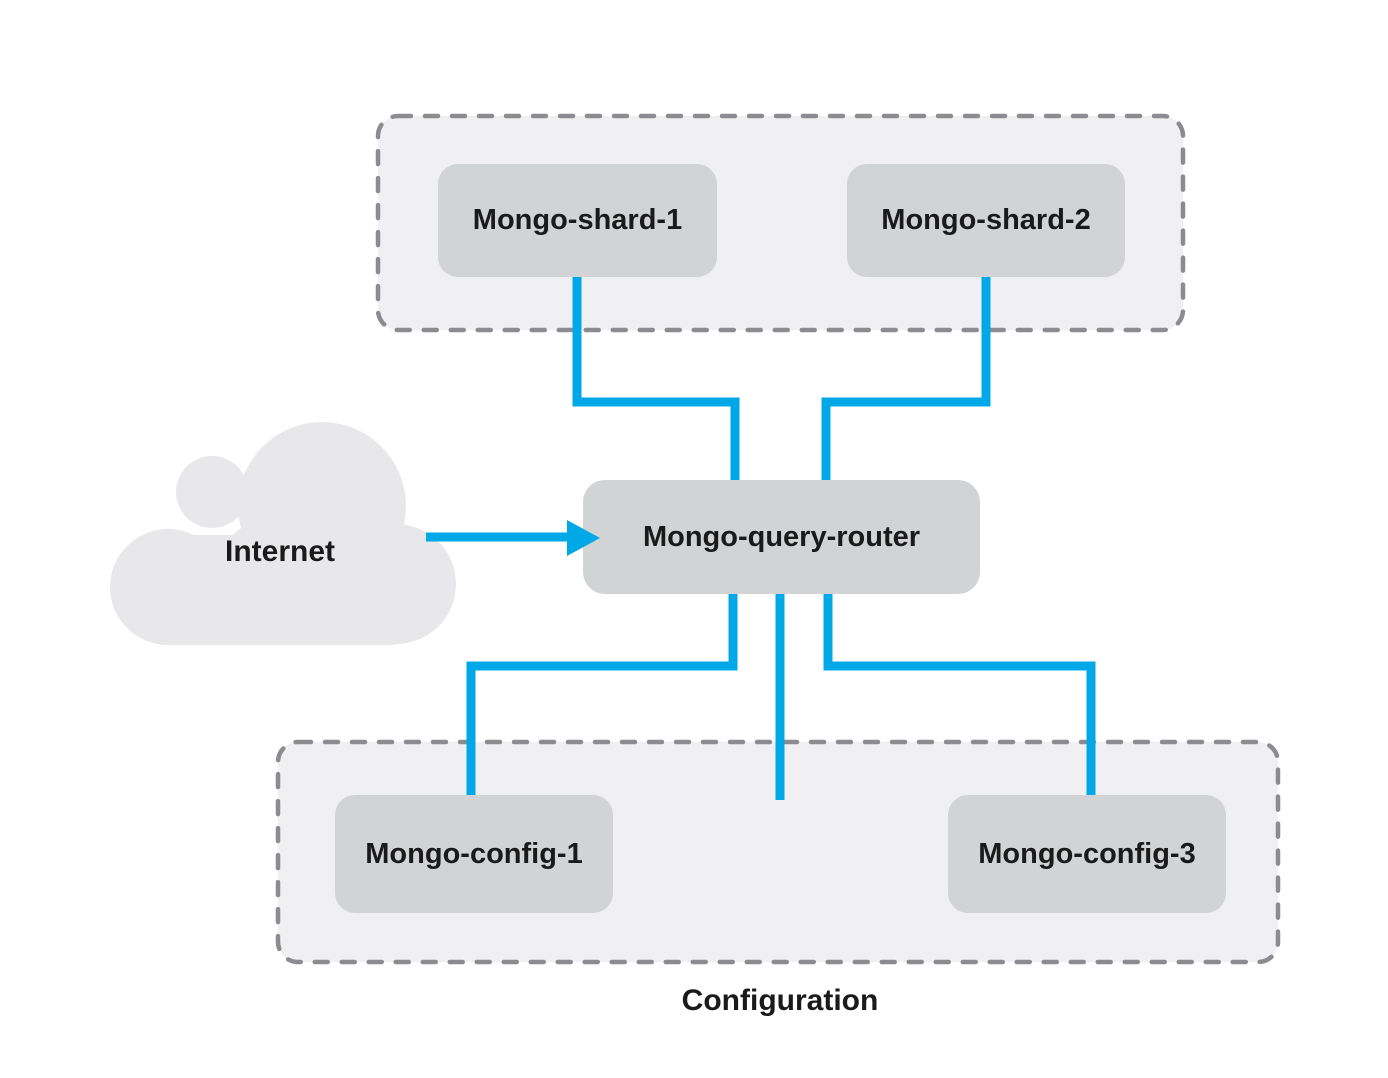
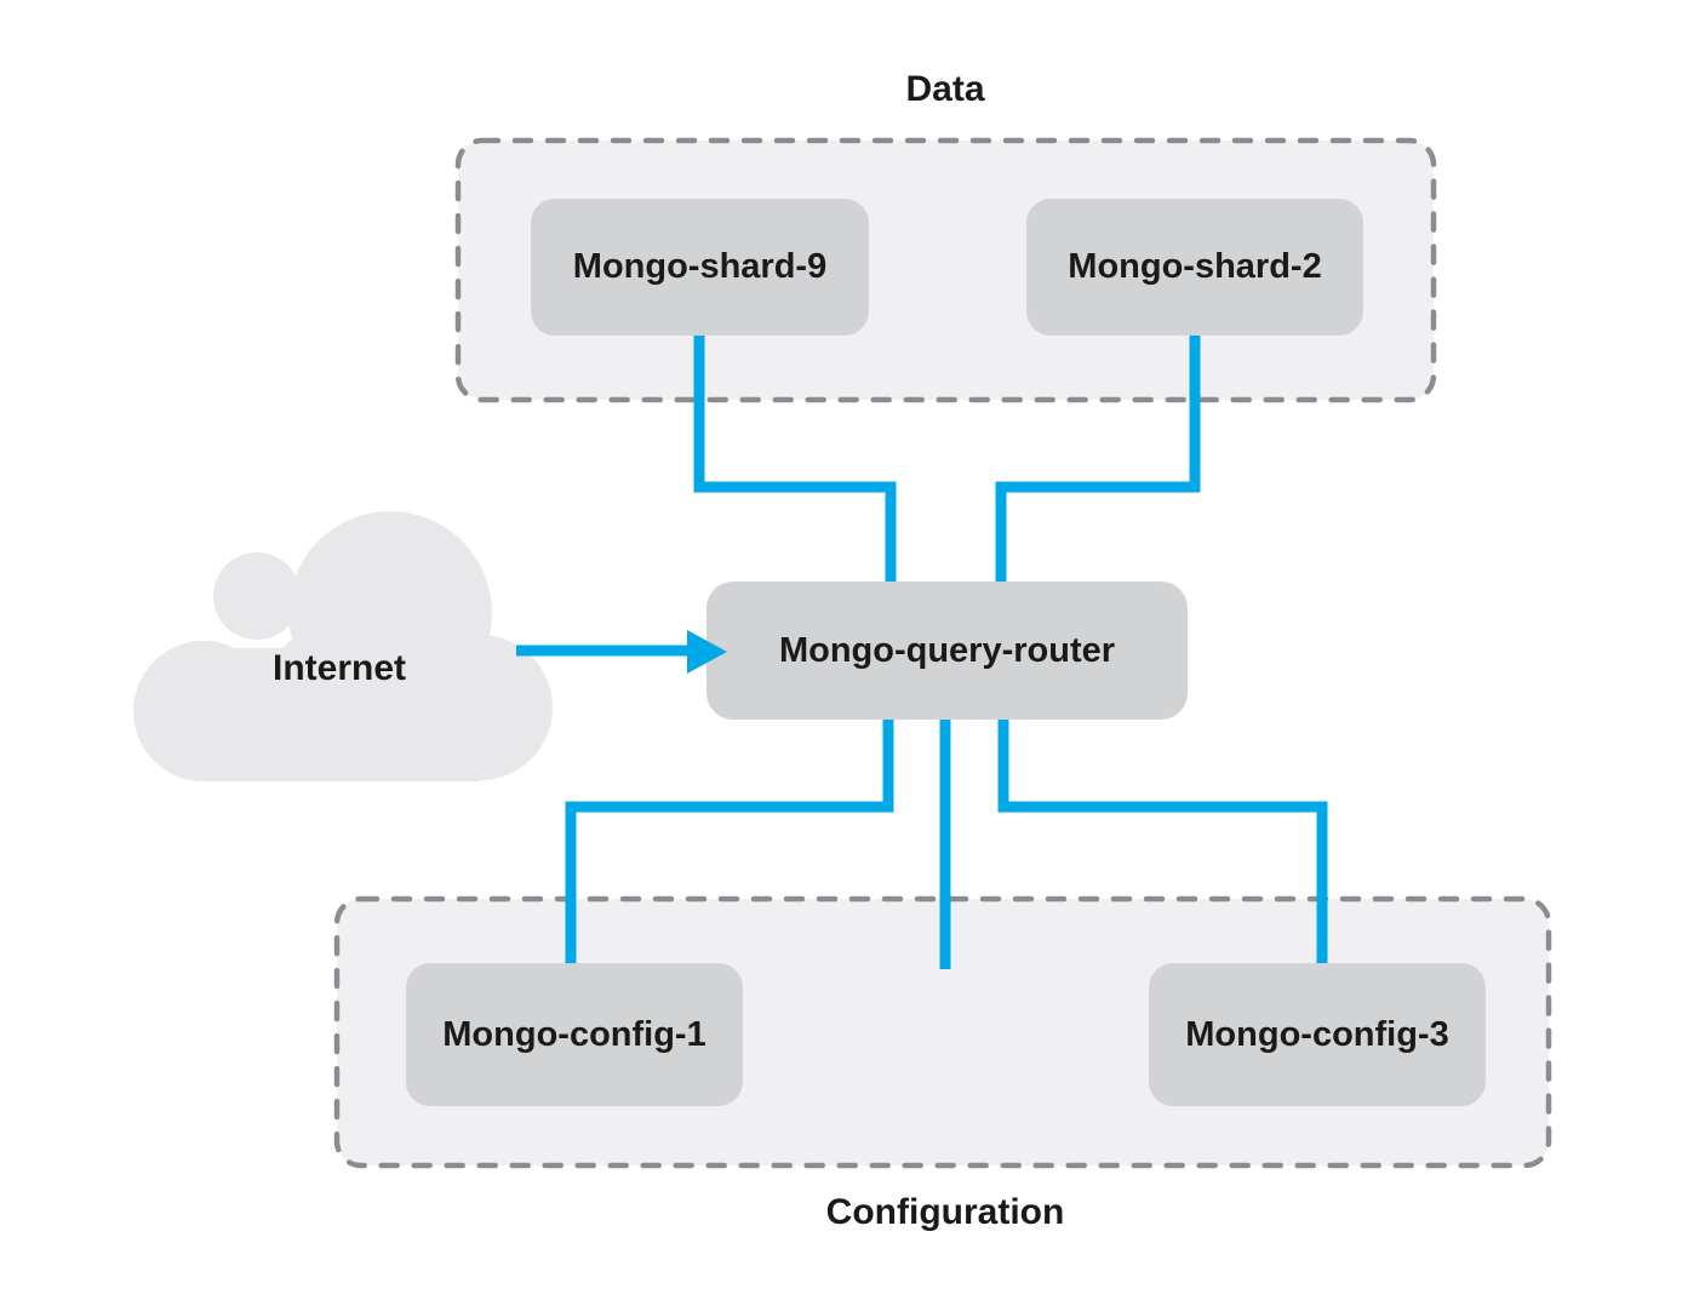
+ Data
  Configuration
  Internet
- Mongo-shard-1
+ Mongo-shard-9
  Mongo-shard-2
  Mongo-query-router
  Mongo-config-1
  Mongo-config-3
